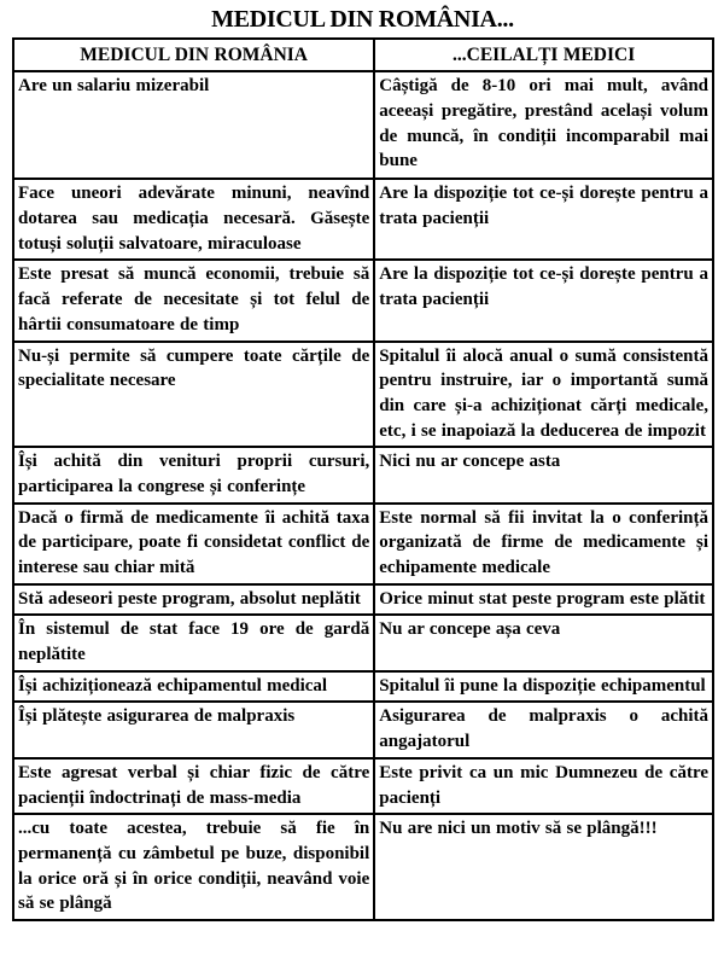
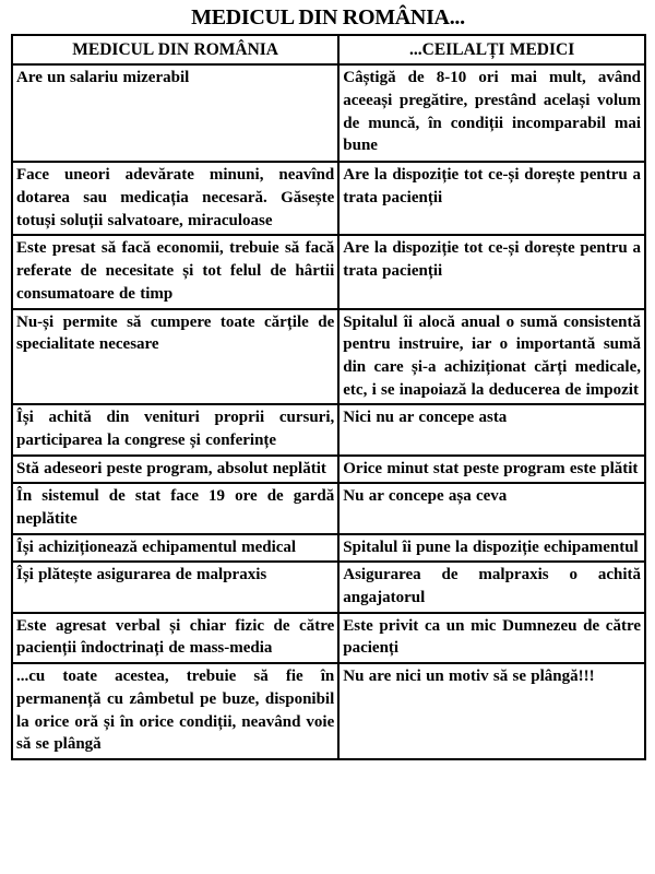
  MEDICUL DIN ROMÂNIA...
  MEDICUL DIN ROMÂNIA	...CEILALȚI MEDICI
  Are un salariu mizerabil	Câștigă de 8-10 ori mai mult, având aceeași pregătire, prestând același volum de muncă, în condiții incomparabil mai bune
  Face uneori adevărate minuni, neavînd dotarea sau medicația necesară. Găsește totuși soluții salvatoare, miraculoase	Are la dispoziție tot ce-și dorește pentru a trata pacienții
- Este presat să muncă economii, trebuie să facă referate de necesitate și tot felul de hârtii consumatoare de timp	Are la dispoziție tot ce-și dorește pentru a trata pacienții
+ Este presat să facă economii, trebuie să facă referate de necesitate și tot felul de hârtii consumatoare de timp	Are la dispoziție tot ce-și dorește pentru a trata pacienții
  Nu-și permite să cumpere toate cărțile de specialitate necesare	Spitalul îi alocă anual o sumă consistentă pentru instruire, iar o importantă sumă din care și-a achiziționat cărți medicale, etc, i se inapoiază la deducerea de impozit
  Își achită din venituri proprii cursuri, participarea la congrese și conferințe	Nici nu ar concepe asta
- Dacă o firmă de medicamente îi achită taxa de participare, poate fi considetat conflict de interese sau chiar mită	Este normal să fii invitat la o conferință organizată de firme de medicamente și echipamente medicale
  Stă adeseori peste program, absolut neplătit	Orice minut stat peste program este plătit
  În sistemul de stat face 19 ore de gardă neplătite	Nu ar concepe așa ceva
  Își achiziționează echipamentul medical	Spitalul îi pune la dispoziție echipamentul
  Își plătește asigurarea de malpraxis	Asigurarea de malpraxis o achită angajatorul
  Este agresat verbal și chiar fizic de către pacienții îndoctrinați de mass-media	Este privit ca un mic Dumnezeu de către pacienți
  ...cu toate acestea, trebuie să fie în permanență cu zâmbetul pe buze, disponibil la orice oră și în orice condiții, neavând voie să se plângă	Nu are nici un motiv să se plângă!!!
